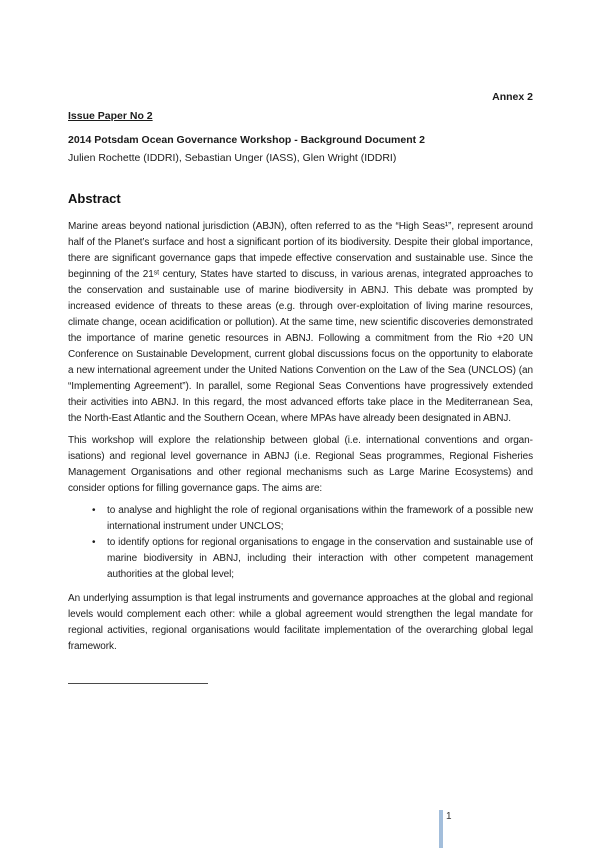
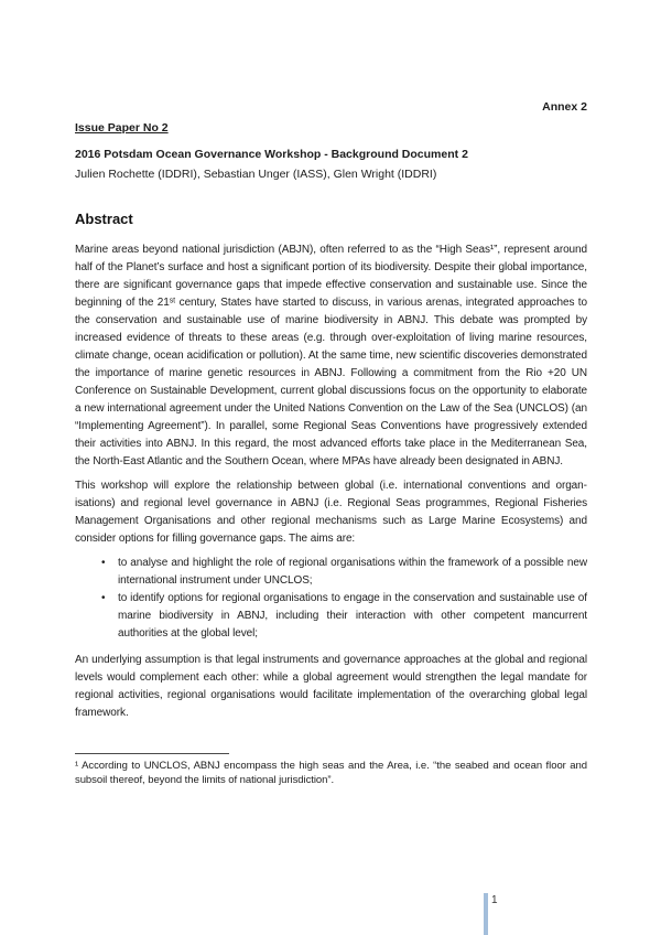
  Annex 2
  Issue Paper No 2
- 2014 Potsdam Ocean Governance Workshop - Background Document 2
+ 2016 Potsdam Ocean Governance Workshop - Background Document 2
  Julien Rochette (IDDRI), Sebastian Unger (IASS), Glen Wright (IDDRI)
  Abstract
  Marine areas beyond national jurisdiction (ABJN), often referred to as the “High Seas¹”, represent around half of the Planet’s surface and host a significant portion of its biodiversity. Despite their global importance, there are significant governance gaps that impede effective conservation and sustainable use. Since the beginning of the 21ˢᵗ century, States have started to discuss, in various arenas, integrated approaches to the conservation and sustainable use of marine biodiversity in ABNJ. This debate was prompted by increased evidence of threats to these areas (e.g. through over-exploitation of living marine resources, climate change, ocean acidification or pollution). At the same time, new scientific discoveries demonstrated the importance of marine genetic resources in ABNJ. Following a commitment from the Rio +20 UN Conference on Sustainable Development, current global discussions focus on the opportunity to elaborate a new international agreement under the United Nations Convention on the Law of the Sea (UNCLOS) (an “Implementing Agreement”). In par­allel, some Regional Seas Conventions have progressively extended their activities into ABNJ. In this regard, the most advanced efforts take place in the Mediterranean Sea, the North-East Atlantic and the Southern Ocean, where MPAs have already been designated in ABNJ.
  This workshop will explore the relationship between global (i.e. international conventions and organ­isations) and regional level governance in ABNJ (i.e. Regional Seas programmes, Regional Fisheries Management Organisations and other regional mechanisms such as Large Marine Ecosystems) and consider options for filling governance gaps. The aims are:
  •
  to analyse and highlight the role of regional organisations within the framework of a possible new international instrument under UNCLOS;
  •
- to identify options for regional organisations to engage in the conservation and sustainable use of marine biodiversity in ABNJ, including their interaction with other competent man­agement authorities at the global level;
+ to identify options for regional organisations to engage in the conservation and sustainable use of marine biodiversity in ABNJ, including their interaction with other competent man­current authorities at the global level;
  An underlying assumption is that legal instruments and governance approaches at the global and regional levels would complement each other: while a global agreement would strengthen the legal mandate for regional activities, regional organisations would facilitate implementation of the over­arching global legal framework.
+ ¹ According to UNCLOS, ABNJ encompass the high seas and the Area, i.e. “the seabed and ocean floor and sub­soil thereof, beyond the limits of national jurisdiction”.
  1
